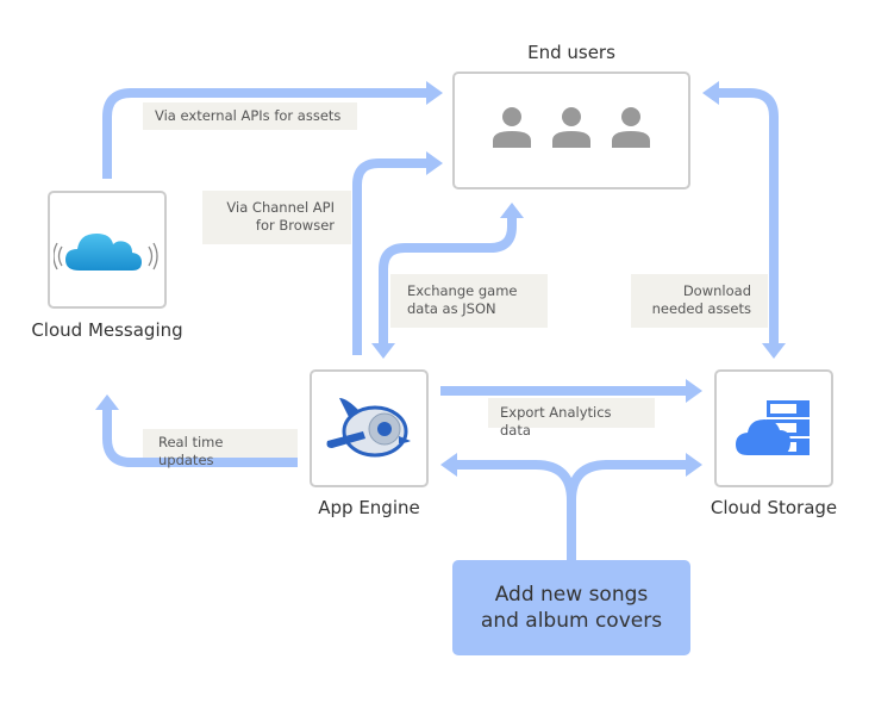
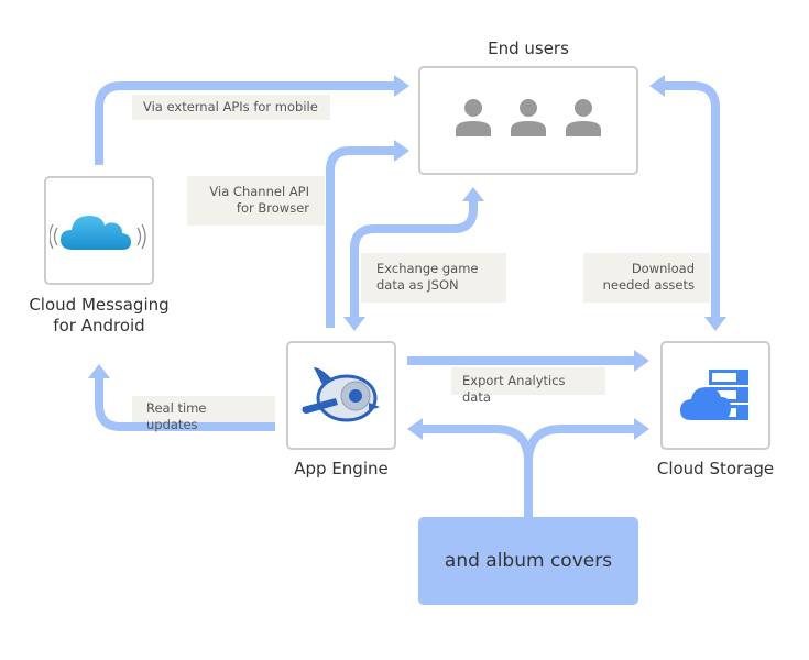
  End users
  Cloud Messaging
+ for Android
  App Engine
  Cloud Storage
- Via external APIs for assets
+ Via external APIs for mobile
  Via Channel API
  for Browser
  Exchange game
  data as JSON
  Download
  needed assets
  Export Analytics data
  Real time updates
- Add new songs
  and album covers
